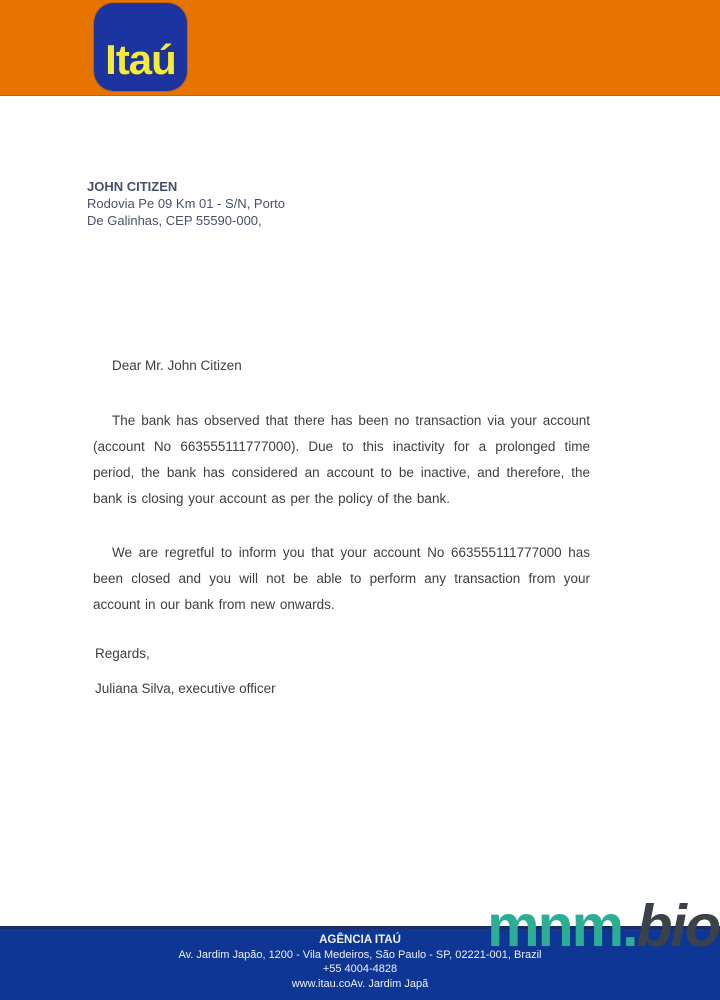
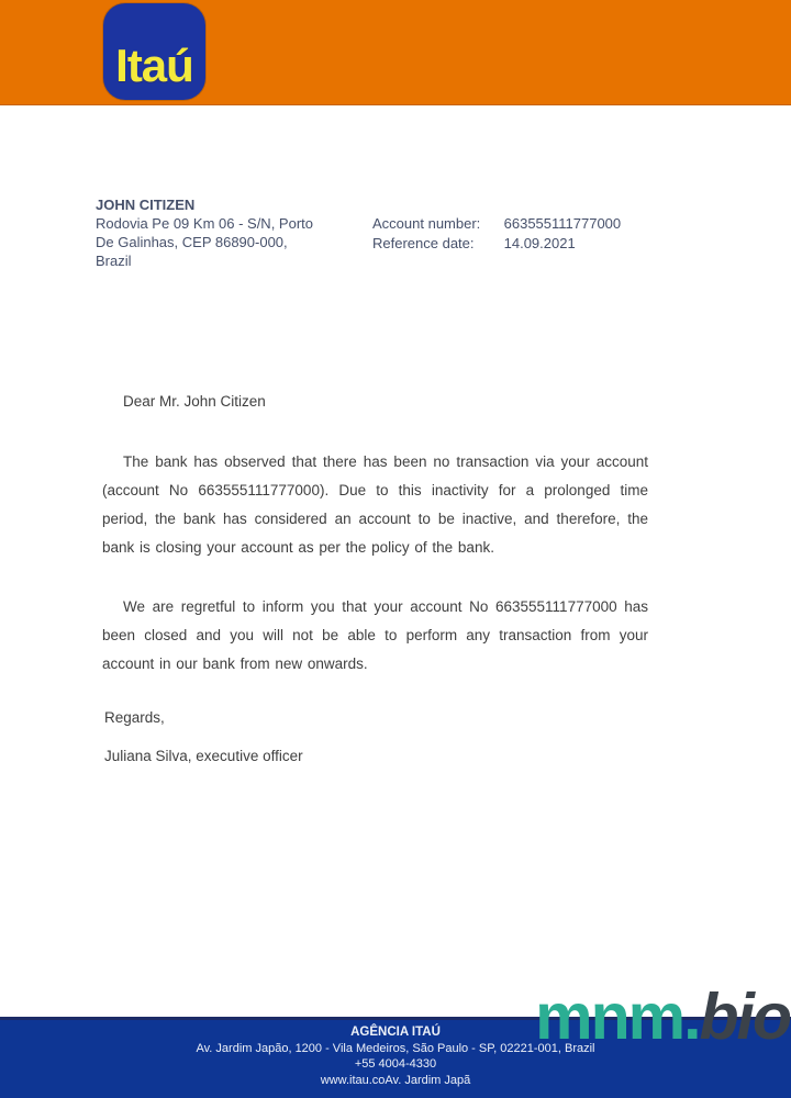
  Itaú
  JOHN CITIZEN
- Rodovia Pe 09 Km 01 - S/N, Porto
+ Rodovia Pe 09 Km 06 - S/N, Porto
- De Galinhas, CEP 55590-000,
+ De Galinhas, CEP 86890-000,
+ Brazil
+ Account number: 663555111777000
+ Reference date: 14.09.2021
  Dear Mr. John Citizen
  The bank has observed that there has been no transaction via your account (account No 663555111777000). Due to this inactivity for a prolonged time period, the bank has considered an account to be inactive, and therefore, the bank is closing your account as per the policy of the bank.
  We are regretful to inform you that your account No 663555111777000 has been closed and you will not be able to perform any transaction from your account in our bank from new onwards.
  Regards,
  Juliana Silva, executive officer
  mnm.bio
  AGÊNCIA ITAÚ
  Av. Jardim Japão, 1200 - Vila Medeiros, São Paulo - SP, 02221-001, Brazil
- +55 4004-4828
+ +55 4004-4330
  www.itau.coAv. Jardim Japã
